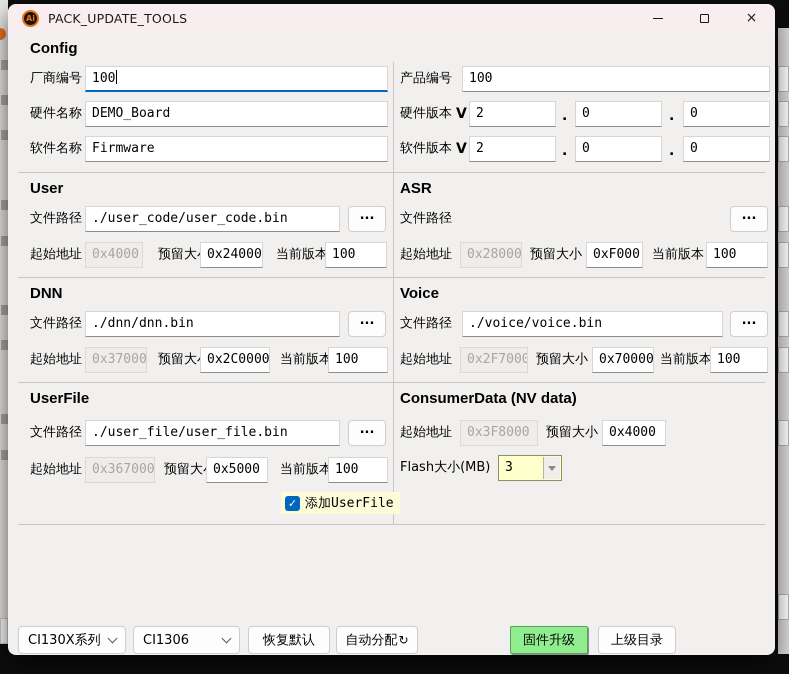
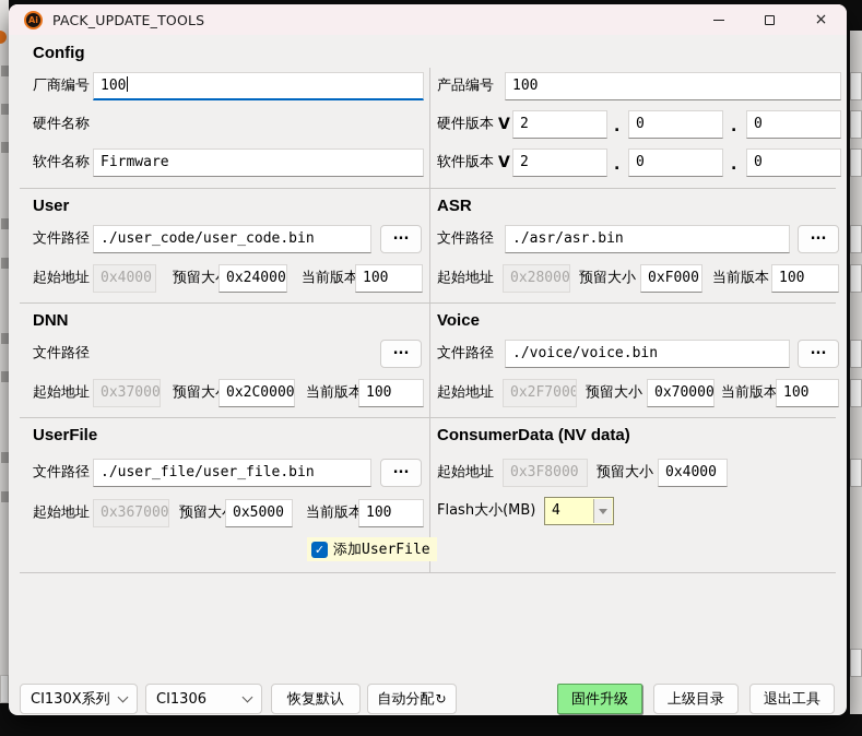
  Ai
  PACK_UPDATE_TOOLS
  ×
  Config
  厂商编号
  100
  产品编号
  100
  硬件名称
- DEMO_Board
  硬件版本
  V
  2
  .
  0
  .
  0
  软件名称
  Firmware
  软件版本
  V
  2
  .
  0
  .
  0
  User
  文件路径
  ./user_code/user_code.bin
  ...
  起始地址
  0x4000
  预留大
  0x24000
  当前版本
  100
  ASR
  文件路径
+ ./asr/asr.bin
  ...
  起始地址
  0x28000
  预留大小
  0xF000
  当前版本
  100
  DNN
  文件路径
- ./dnn/dnn.bin
  ...
  起始地址
  0x37000
  预留大
  0x2C0000
  当前版本
  100
  Voice
  文件路径
  ./voice/voice.bin
  ...
  起始地址
  0x2F7000
  预留大小
  0x70000
  当前版本
  100
  UserFile
  文件路径
  ./user_file/user_file.bin
  ...
  起始地址
  0x367000
  预留大
  0x5000
  当前版本
  100
  ✓
  添加UserFile
  ConsumerData (NV data)
  起始地址
  0x3F8000
  预留大小
  0x4000
  Flash大小(MB)
- 3
+ 4
  CI130X系列
  CI1306
  恢复默认
  自动分配
  ↻
  固件升级
  上级目录
+ 退出工具
